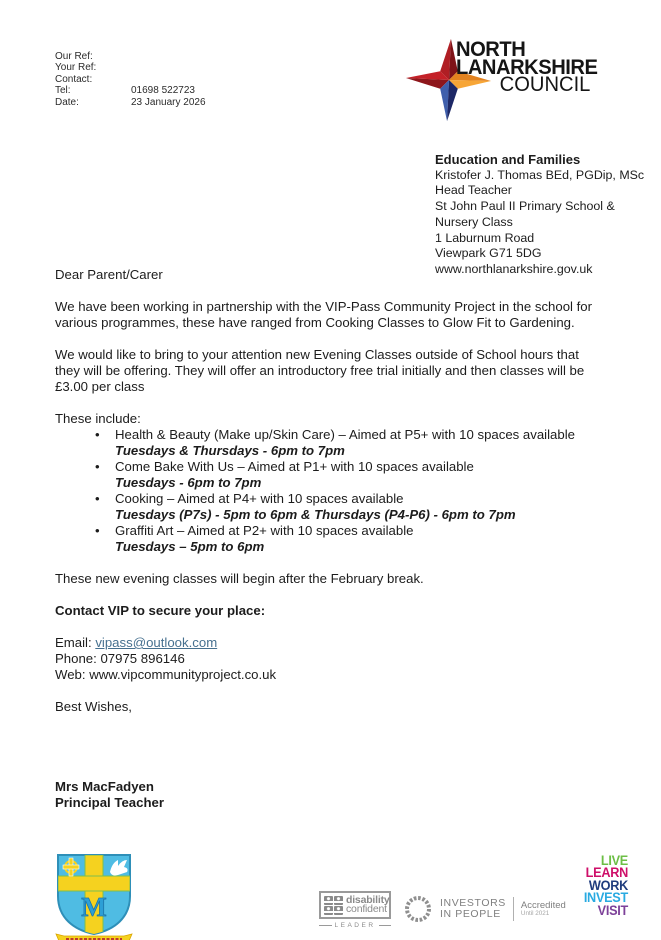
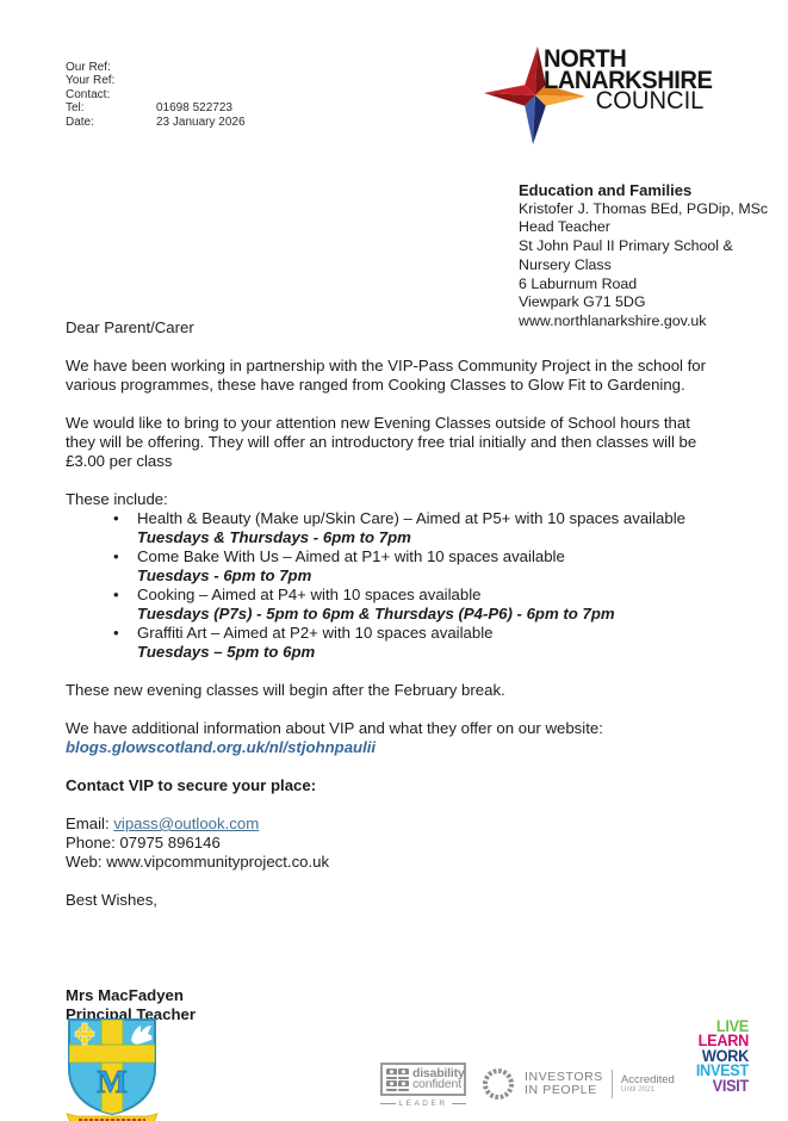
  Our Ref:
  Your Ref:
  Contact:
  Tel:
  01698 522723
  Date:
  23 January 2026
  NORTH
  LANARKSHIRE
  COUNCIL
  Education and Families
  Kristofer J. Thomas BEd, PGDip, MSc
  Head Teacher
  St John Paul II Primary School &
  Nursery Class
- 1 Laburnum Road
+ 6 Laburnum Road
  Viewpark G71 5DG
  www.northlanarkshire.gov.uk
  Dear Parent/Carer
  We have been working in partnership with the VIP-Pass Community Project in the school for various programmes, these have ranged from Cooking Classes to Glow Fit to Gardening.
  We would like to bring to your attention new Evening Classes outside of School hours that they will be offering. They will offer an introductory free trial initially and then classes will be £3.00 per class
  These include:
  Health & Beauty (Make up/Skin Care) – Aimed at P5+ with 10 spaces available
  Tuesdays & Thursdays - 6pm to 7pm
  Come Bake With Us – Aimed at P1+ with 10 spaces available
  Tuesdays - 6pm to 7pm
  Cooking – Aimed at P4+ with 10 spaces available
  Tuesdays (P7s) - 5pm to 6pm & Thursdays (P4-P6) - 6pm to 7pm
  Graffiti Art – Aimed at P2+ with 10 spaces available
  Tuesdays – 5pm to 6pm
  These new evening classes will begin after the February break.
+ We have additional information about VIP and what they offer on our website:
+ blogs.glowscotland.org.uk/nl/stjohnpaulii
  Contact VIP to secure your place:
  Email: vipass@outlook.com
  Phone: 07975 896146
  Web: www.vipcommunityproject.co.uk
  Best Wishes,
  Mrs MacFadyen
  Principal Teacher
  M
  disability
  confident
  INVESTORS
  IN PEOPLE
  Accredited
  LIVE
  LEARN
  WORK
  INVEST
  VISIT
